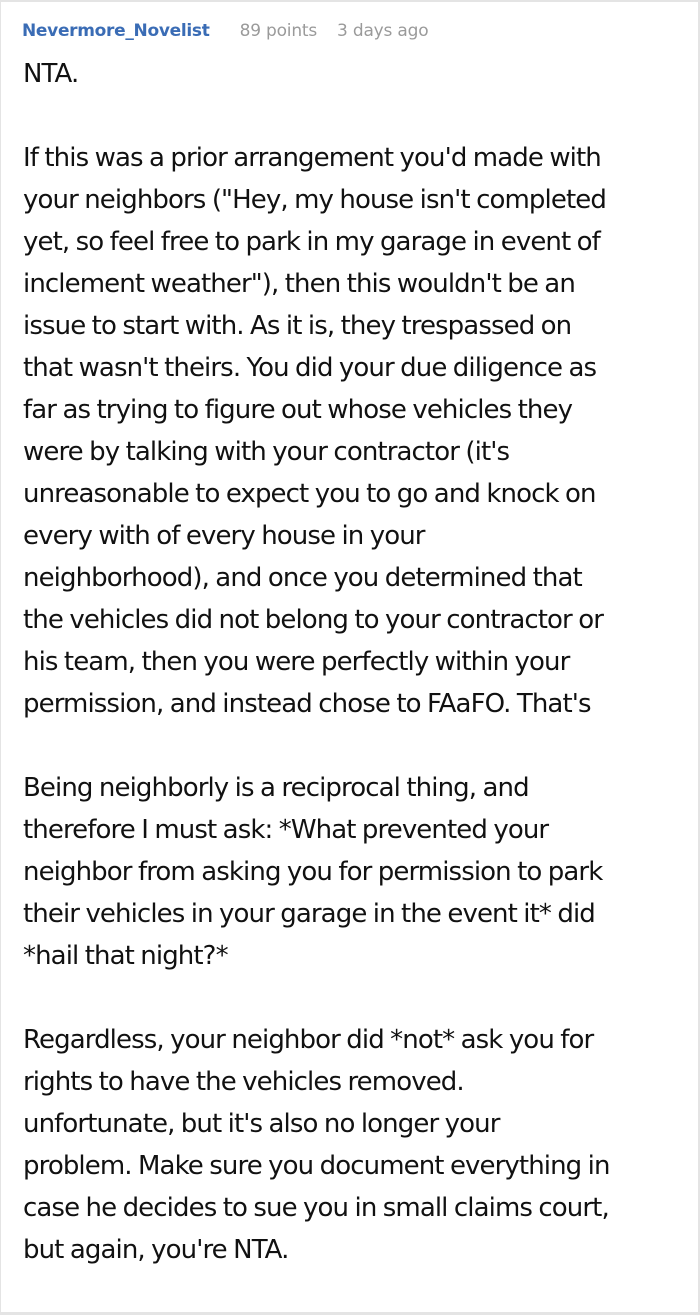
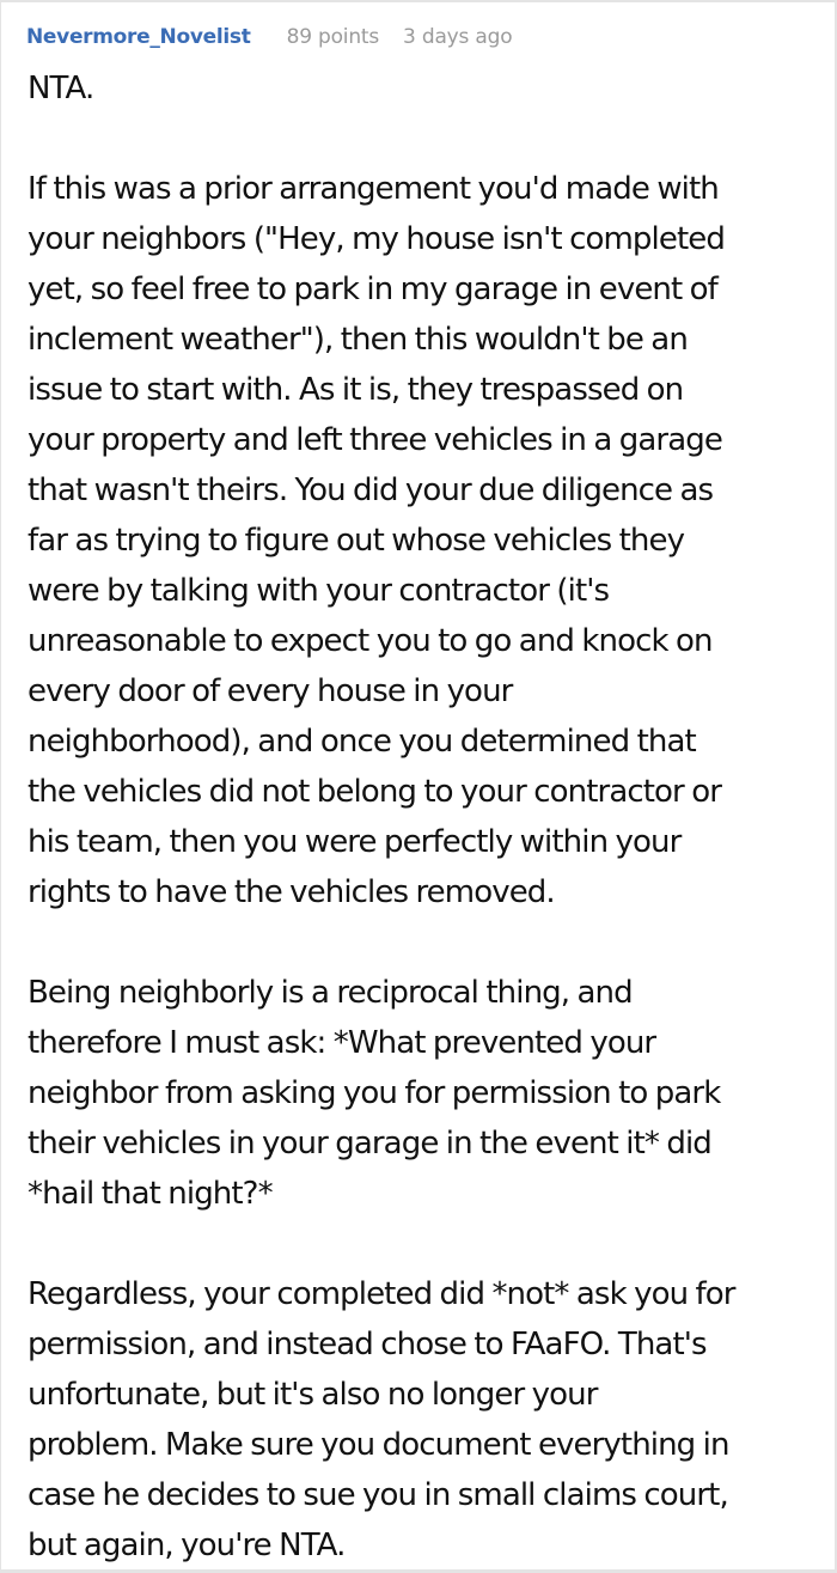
  Nevermore_Novelist
  89 points
  3 days ago
  NTA.
  If this was a prior arrangement you'd made with
  your neighbors ("Hey, my house isn't completed
  yet, so feel free to park in my garage in event of
  inclement weather"), then this wouldn't be an
  issue to start with. As it is, they trespassed on
+ your property and left three vehicles in a garage
  that wasn't theirs. You did your due diligence as
  far as trying to figure out whose vehicles they
  were by talking with your contractor (it's
  unreasonable to expect you to go and knock on
- every with of every house in your
+ every door of every house in your
  neighborhood), and once you determined that
  the vehicles did not belong to your contractor or
  his team, then you were perfectly within your
- permission, and instead chose to FAaFO. That's
+ rights to have the vehicles removed.
  Being neighborly is a reciprocal thing, and
  therefore I must ask: *What prevented your
  neighbor from asking you for permission to park
  their vehicles in your garage in the event it* did
  *hail that night?*
- Regardless, your neighbor did *not* ask you for
+ Regardless, your completed did *not* ask you for
- rights to have the vehicles removed.
+ permission, and instead chose to FAaFO. That's
  unfortunate, but it's also no longer your
  problem. Make sure you document everything in
  case he decides to sue you in small claims court,
  but again, you're NTA.
